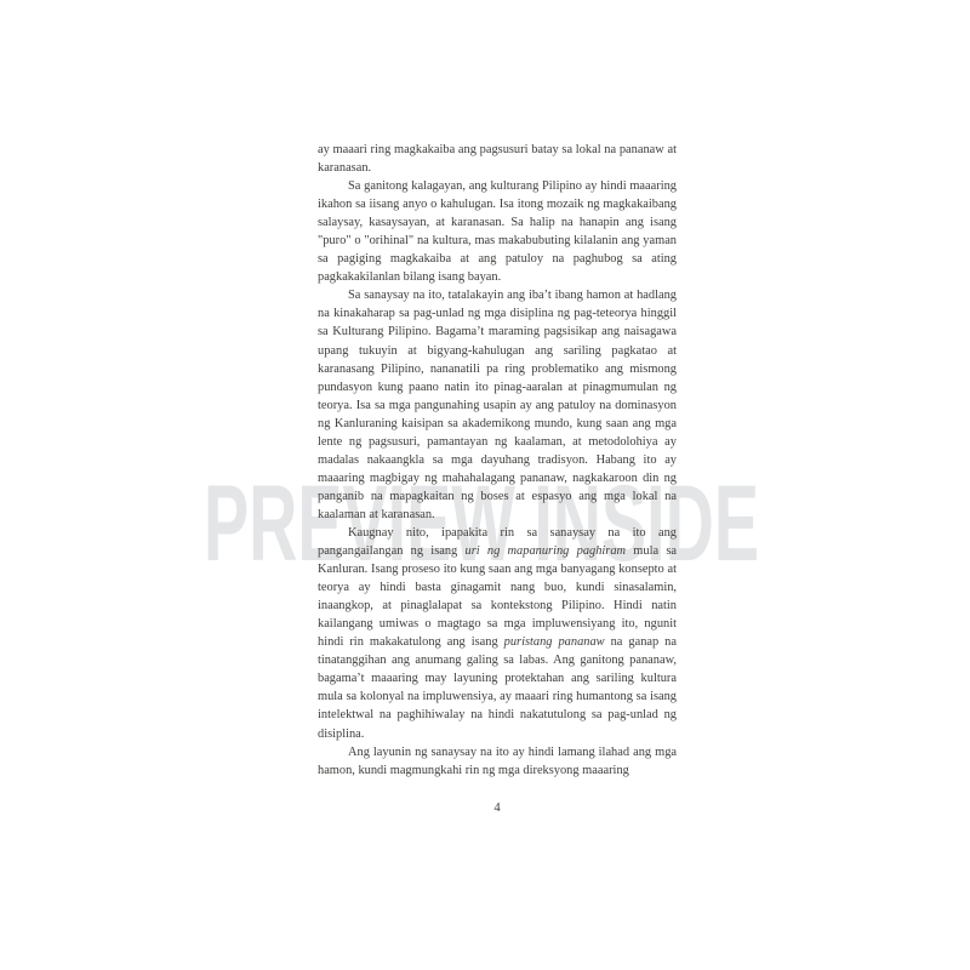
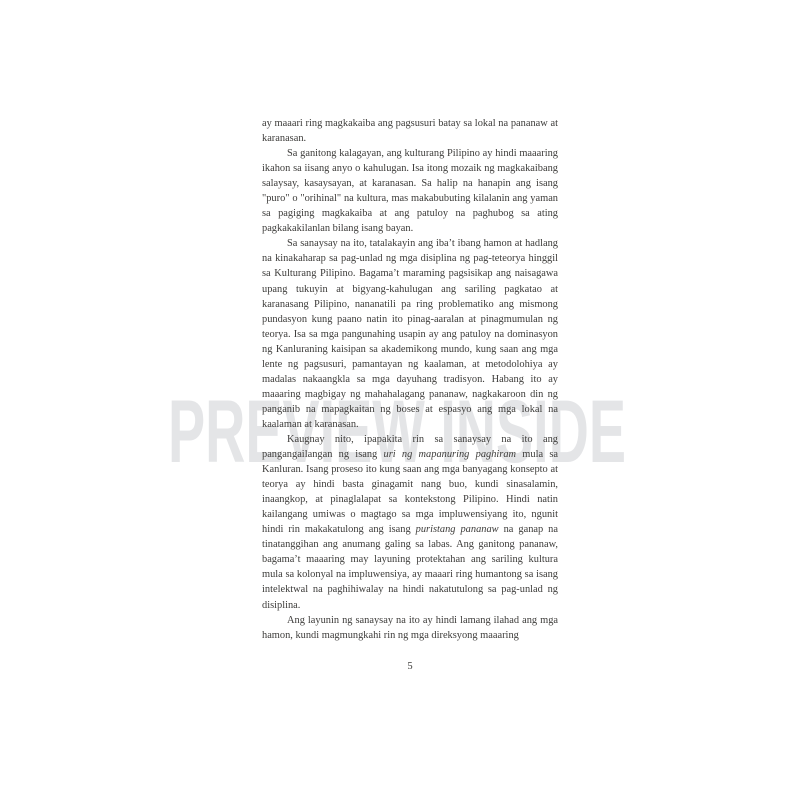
  PREVIEW INSIDE
  ay maaari ring magkakaiba ang pagsusuri batay sa lokal na pananaw at karanasan.
  Sa ganitong kalagayan, ang kulturang Pilipino ay hindi maaaring ikahon sa iisang anyo o kahulugan. Isa itong mozaik ng magkakaibang salaysay, kasaysayan, at karanasan. Sa halip na hanapin ang isang "puro" o "orihinal" na kultura, mas makabubuting kilalanin ang yaman sa pagiging magkakaiba at ang patuloy na paghubog sa ating pagkakakilanlan bilang isang bayan.
  Sa sanaysay na ito, tatalakayin ang iba’t ibang hamon at hadlang na kinakaharap sa pag-unlad ng mga disiplina ng pag-teteorya hinggil sa Kulturang Pilipino. Bagama’t maraming pagsisikap ang naisagawa upang tukuyin at bigyang-kahulugan ang sariling pagkatao at karanasang Pilipino, nananatili pa ring problematiko ang mismong pundasyon kung paano natin ito pinag-aaralan at pinagmumulan ng teorya. Isa sa mga pangunahing usapin ay ang patuloy na dominasyon ng Kanluraning kaisipan sa akademikong mundo, kung saan ang mga lente ng pagsusuri, pamantayan ng kaalaman, at metodolohiya ay madalas nakaangkla sa mga dayuhang tradisyon. Habang ito ay maaaring magbigay ng mahahalagang pananaw, nagkakaroon din ng panganib na mapagkaitan ng boses at espasyo ang mga lokal na kaalaman at karanasan.
  Kaugnay nito, ipapakita rin sa sanaysay na ito ang pangangailangan ng isang uri ng mapanuring paghiram mula sa Kanluran. Isang proseso ito kung saan ang mga banyagang konsepto at teorya ay hindi basta ginagamit nang buo, kundi sinasalamin, inaangkop, at pinaglalapat sa kontekstong Pilipino. Hindi natin kailangang umiwas o magtago sa mga impluwensiyang ito, ngunit hindi rin makakatulong ang isang puristang pananaw na ganap na tinatanggihan ang anumang galing sa labas. Ang ganitong pananaw, bagama’t maaaring may layuning protektahan ang sariling kultura mula sa kolonyal na impluwensiya, ay maaari ring humantong sa isang intelektwal na paghihiwalay na hindi nakatutulong sa pag-unlad ng disiplina.
  Ang layunin ng sanaysay na ito ay hindi lamang ilahad ang mga hamon, kundi magmungkahi rin ng mga direksyong maaaring
- 4
+ 5
